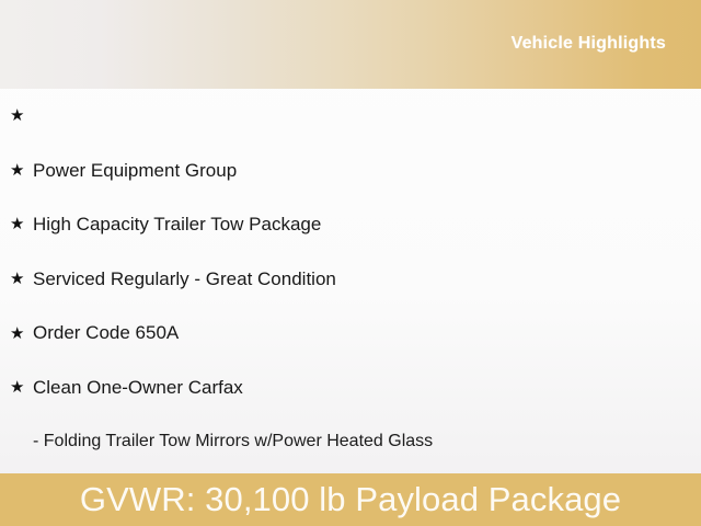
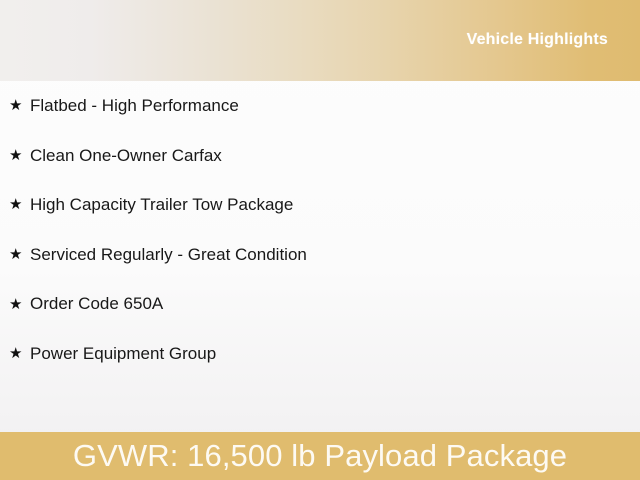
  Vehicle Highlights
  ★
+ Flatbed - High Performance
  ★
- Power Equipment Group
+ Clean One-Owner Carfax
  ★
  High Capacity Trailer Tow Package
  ★
  Serviced Regularly - Great Condition
  ★
  Order Code 650A
  ★
- Clean One-Owner Carfax
+ Power Equipment Group
- - Folding Trailer Tow Mirrors w/Power Heated Glass
- GVWR: 30,100 lb Payload Package
+ GVWR: 16,500 lb Payload Package
